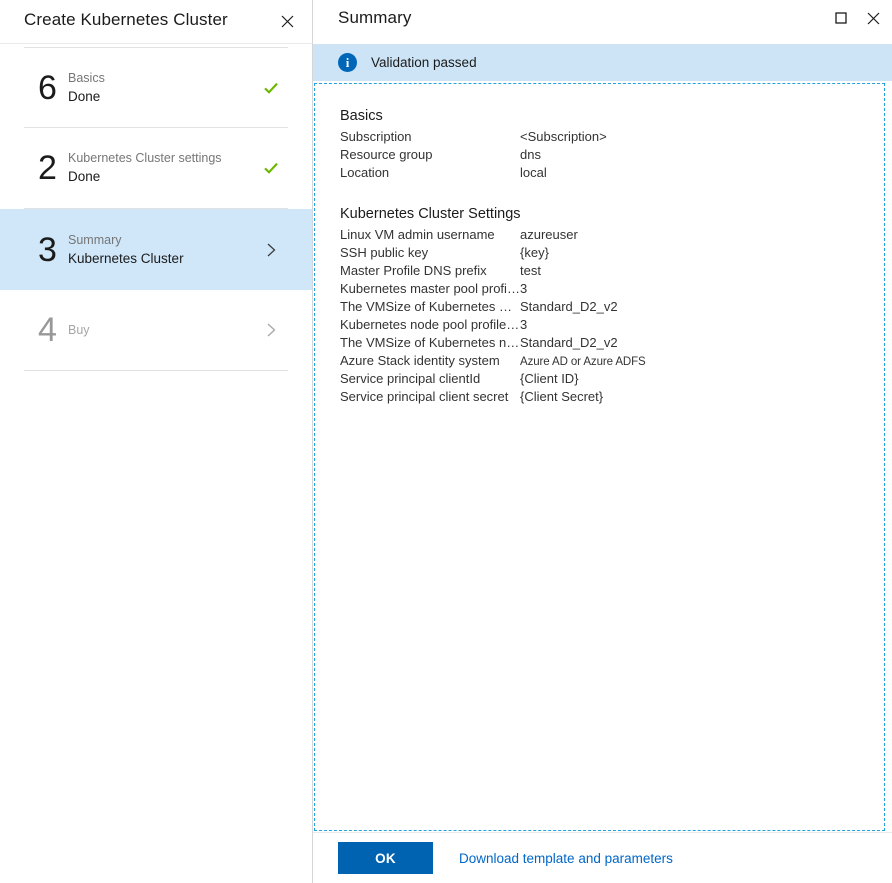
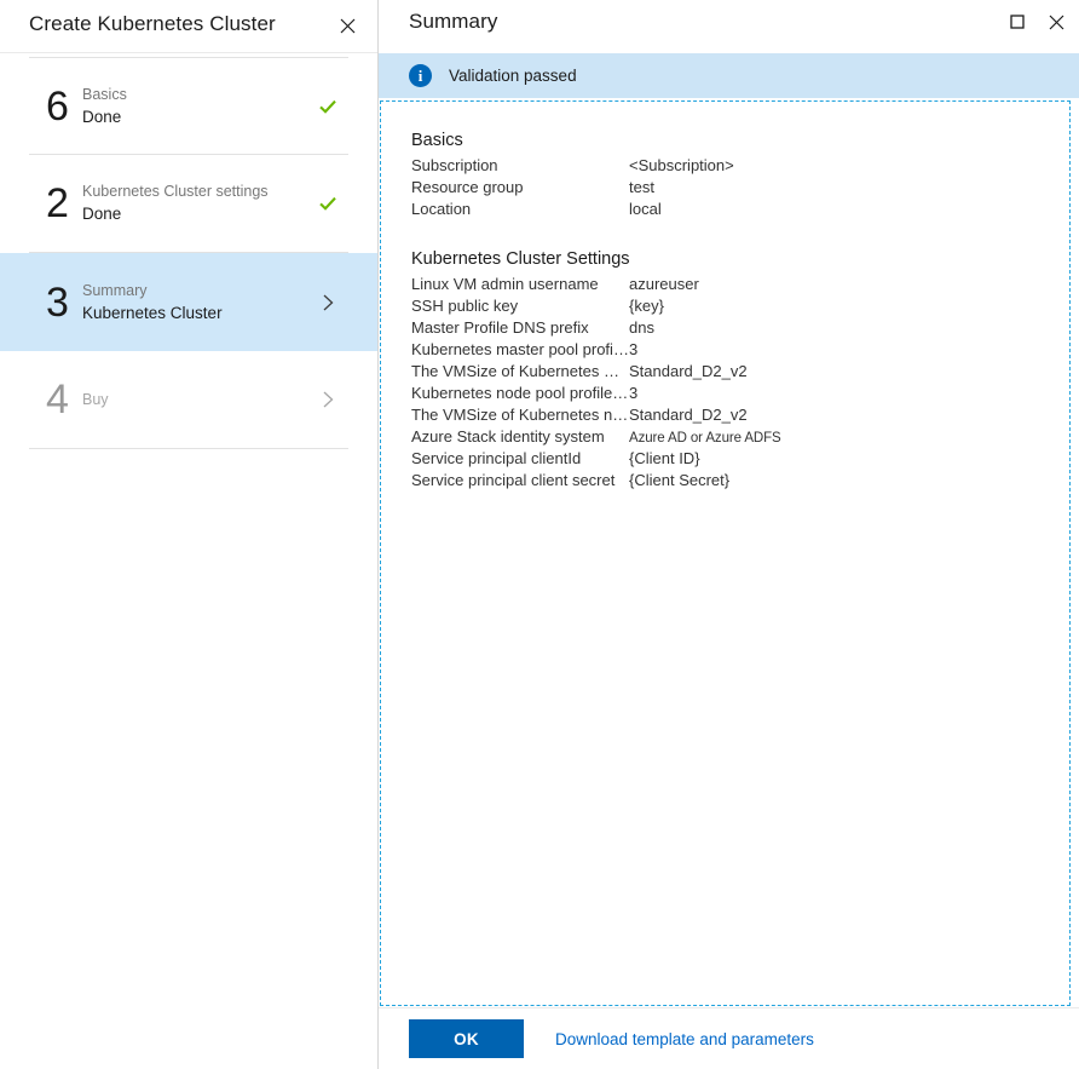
  Create Kubernetes Cluster
  6
  Basics
  Done
  2
  Kubernetes Cluster settings
  Done
  3
  Summary
  Kubernetes Cluster
  4
  Buy
  Summary
  i
  Validation passed
  Basics
  Subscription
  <Subscription>
  Resource group
- dns
+ test
  Location
  local
  Kubernetes Cluster Settings
  Linux VM admin username
  azureuser
  SSH public key
  {key}
  Master Profile DNS prefix
- test
+ dns
  Kubernetes master pool profile
  3
  The VMSize of Kubernetes ma
  Standard_D2_v2
  Kubernetes node pool profile co
  3
  The VMSize of Kubernetes nod
  Standard_D2_v2
  Azure Stack identity system
  Azure AD or Azure ADFS
  Service principal clientId
  {Client ID}
  Service principal client secret
  {Client Secret}
  OK
  Download template and parameters
